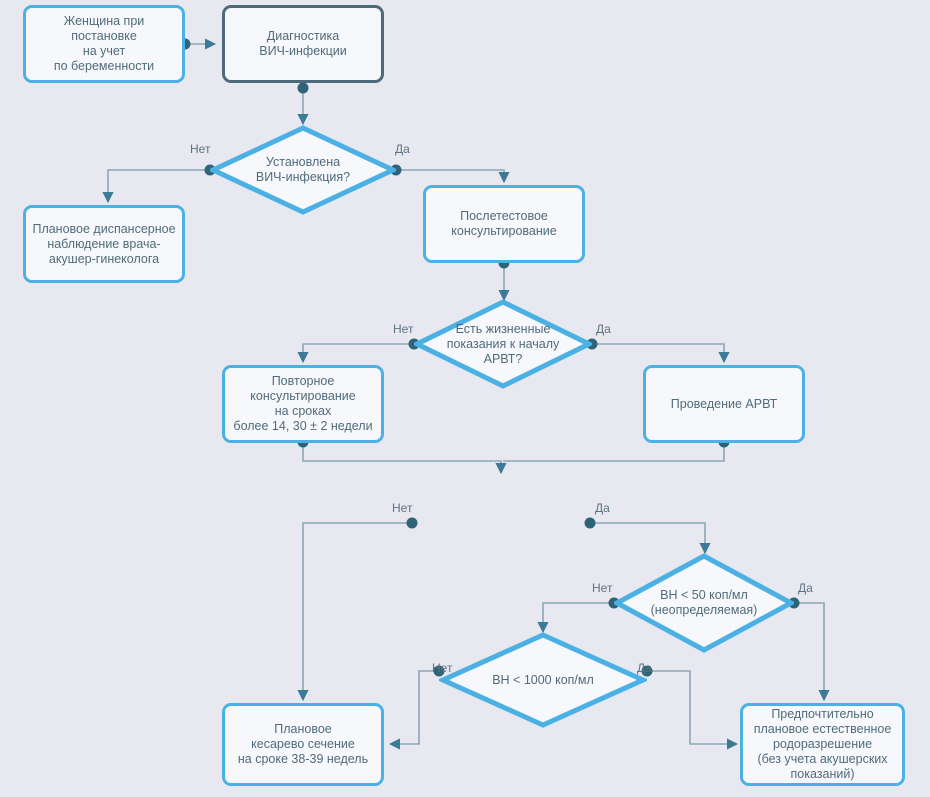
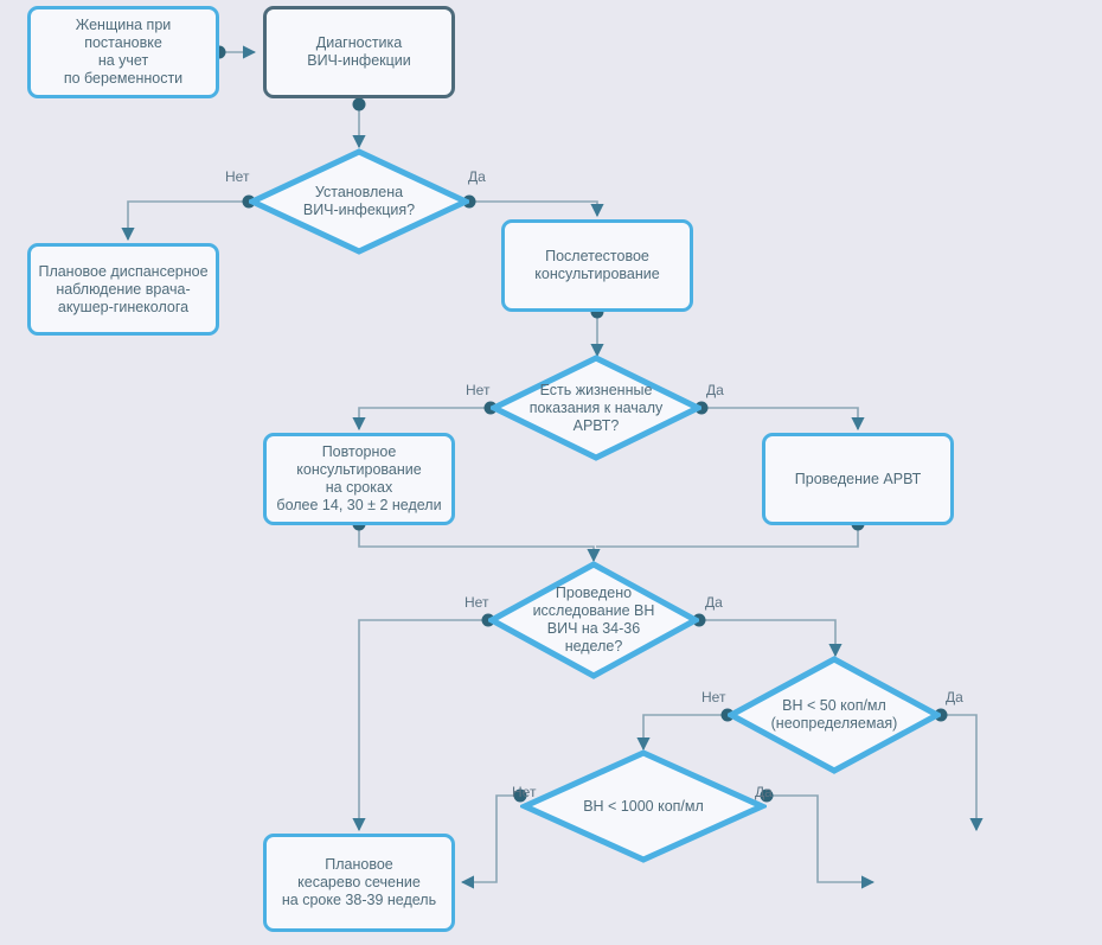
  Женщина при
  постановке
  на учет
  по беременности
  Диагностика
  ВИЧ-инфекции
  Установлена
  ВИЧ-инфекция?
  Плановое диспансерное
  наблюдение врача-
  акушер-гинеколога
  Послетестовое
  консультирование
  Есть жизненные
  показания к началу
  АРВТ?
  Повторное
  консультирование
  на сроках
  более 14, 30 ± 2 недели
  Проведение АРВТ
+ Проведено
+ исследование ВН
+ ВИЧ на 34-36
+ неделе?
  ВН < 50 коп/мл
  (неопределяемая)
  ВН < 1000 коп/мл
  Плановое
  кесарево сечение
  на сроке 38-39 недель
- Предпочтительно
- плановое естественное
- родоразрешение
- (без учета акушерских
- показаний)
  Нет
  Да
  Нет
  Да
  Нет
  Да
  Нет
  Да
  Нет
  Да
